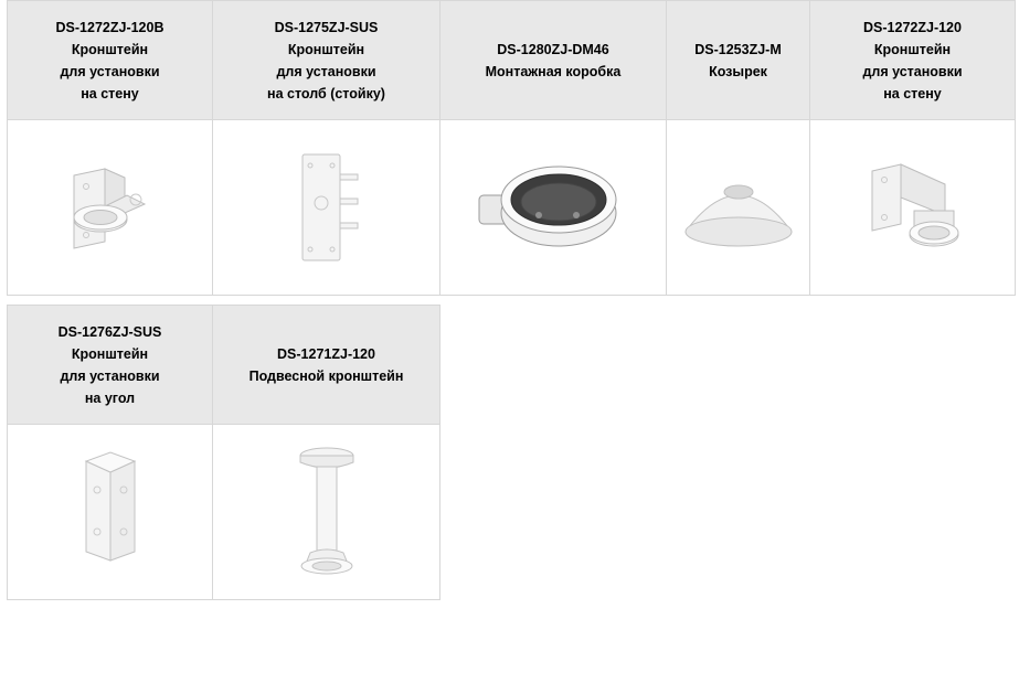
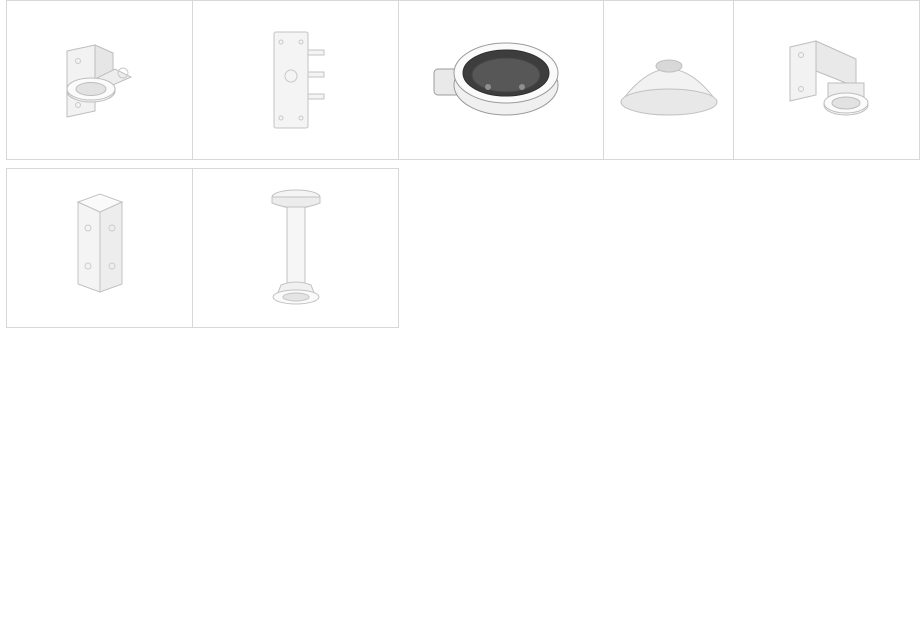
- DS-1272ZJ-120B Кронштейн для установки на стену	DS-1275ZJ-SUS Кронштейн для установки на столб (стойку)	DS-1280ZJ-DM46 Монтажная коробка	DS-1253ZJ-M Козырек	DS-1272ZJ-120 Кронштейн для установки на стену
- DS-1276ZJ-SUS Кронштейн для установки на угол	DS-1271ZJ-120 Подвесной кронштейн
